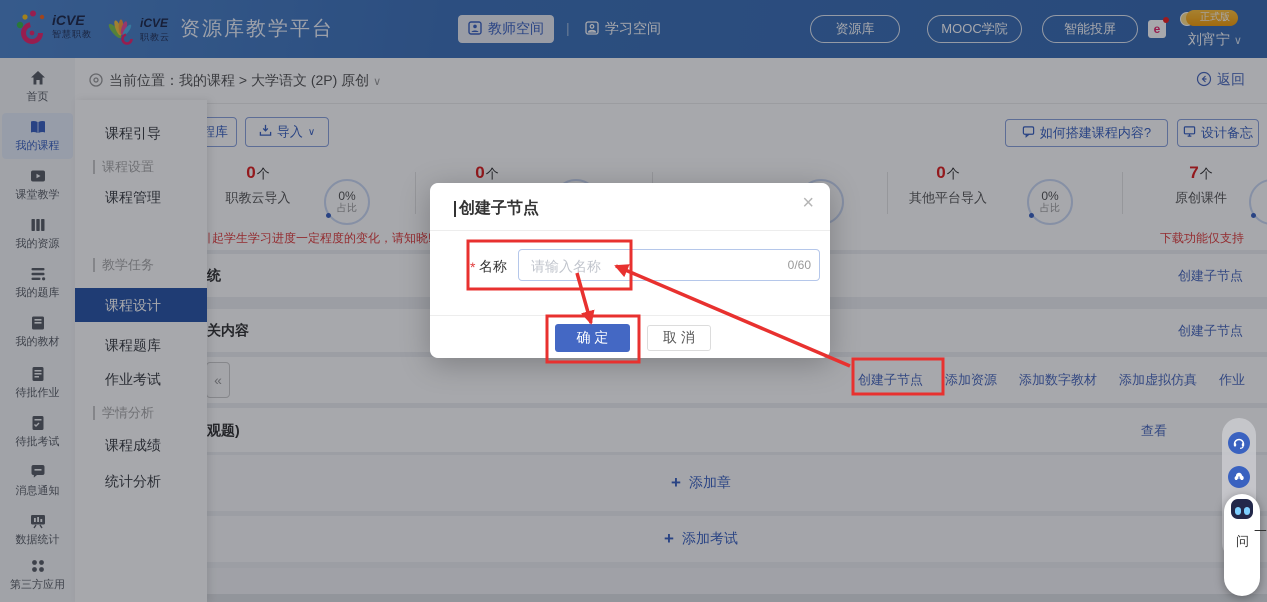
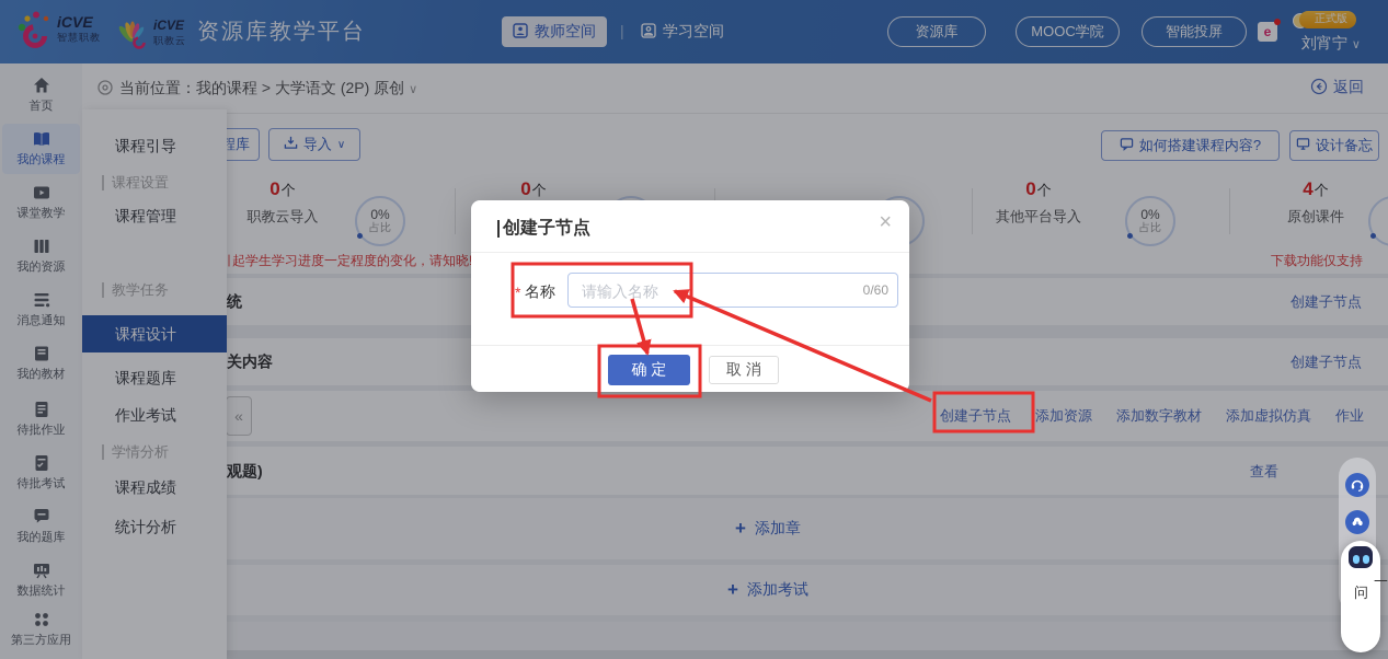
  iCVE
  智慧职教
  iCVE
  职教云
  资源库教学平台
  教师空间
  |
  学习空间
  资源库
  MOOC学院
  智能投屏
  e
  正式版
  刘宵宁 ∨
  首页
  我的课程
  课堂教学
  我的资源
- 我的题库
+ 消息通知
  我的教材
  待批作业
  待批考试
- 消息通知
+ 我的题库
  数据统计
  第三方应用
  当前位置：我的课程 > 大学语文 (2P) 原创 ∨
  返回
  程库
  导入
  ∨
  如何搭建课程内容?
  设计备忘
  0个
  职教云导入
  0%
  占比
  0个
  0个
  其他平台导入
  0%
  占比
- 7个
+ 4个
  原创课件
  起学生学习进度一定程度的变化，请知晓
  下载功能仅支持
  统
  创建子节点
  关内容
  创建子节点
  «
  创建子节点
  添加资源
  添加数字教材
  添加虚拟仿真
  作业
  观题)
  查看
  +
  添加章
  +
  添加考试
  课程引导
  课程设置
  课程管理
  教学任务
  课程设计
  课程题库
  作业考试
  学情分析
  课程成绩
  统计分析
  创建子节点
  ×
  *
  名称
  请输入名称
  0/60
  确 定
  取 消
